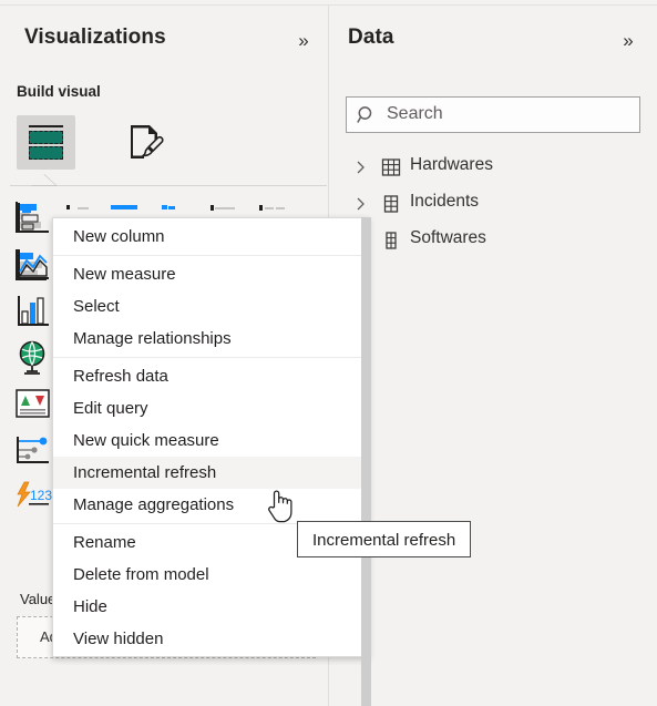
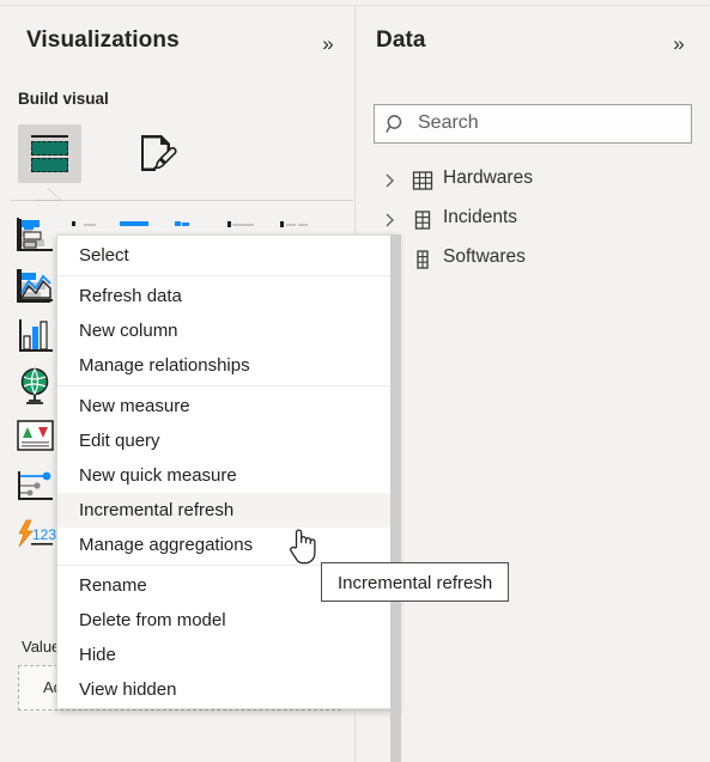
  Visualizations
  »
  Build visual
  123
  Data
  »
  Search
  Hardwares
  Incidents
  Softwares
- New column
+ Select
- New measure
+ Refresh data
- Select
+ New column
  Manage relationships
- Refresh data
+ New measure
  Edit query
  New quick measure
  Incremental refresh
  Manage aggregations
  Rename
  Delete from model
  Hide
  View hidden
  Incremental refresh
